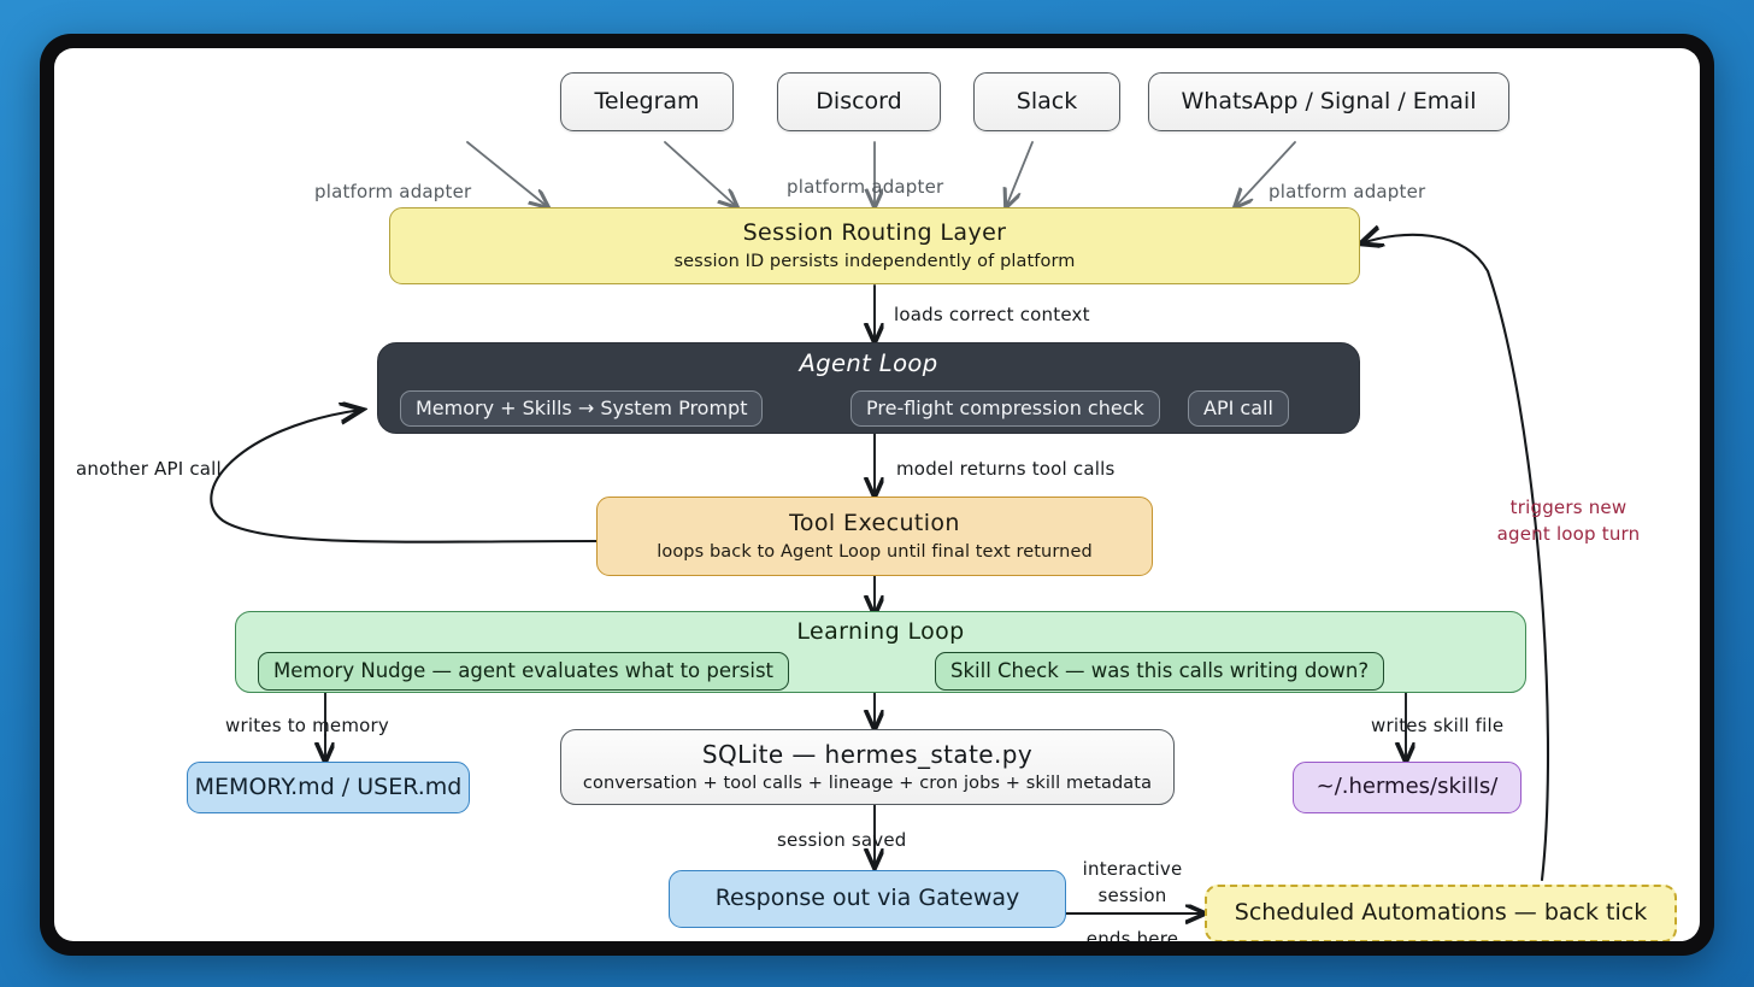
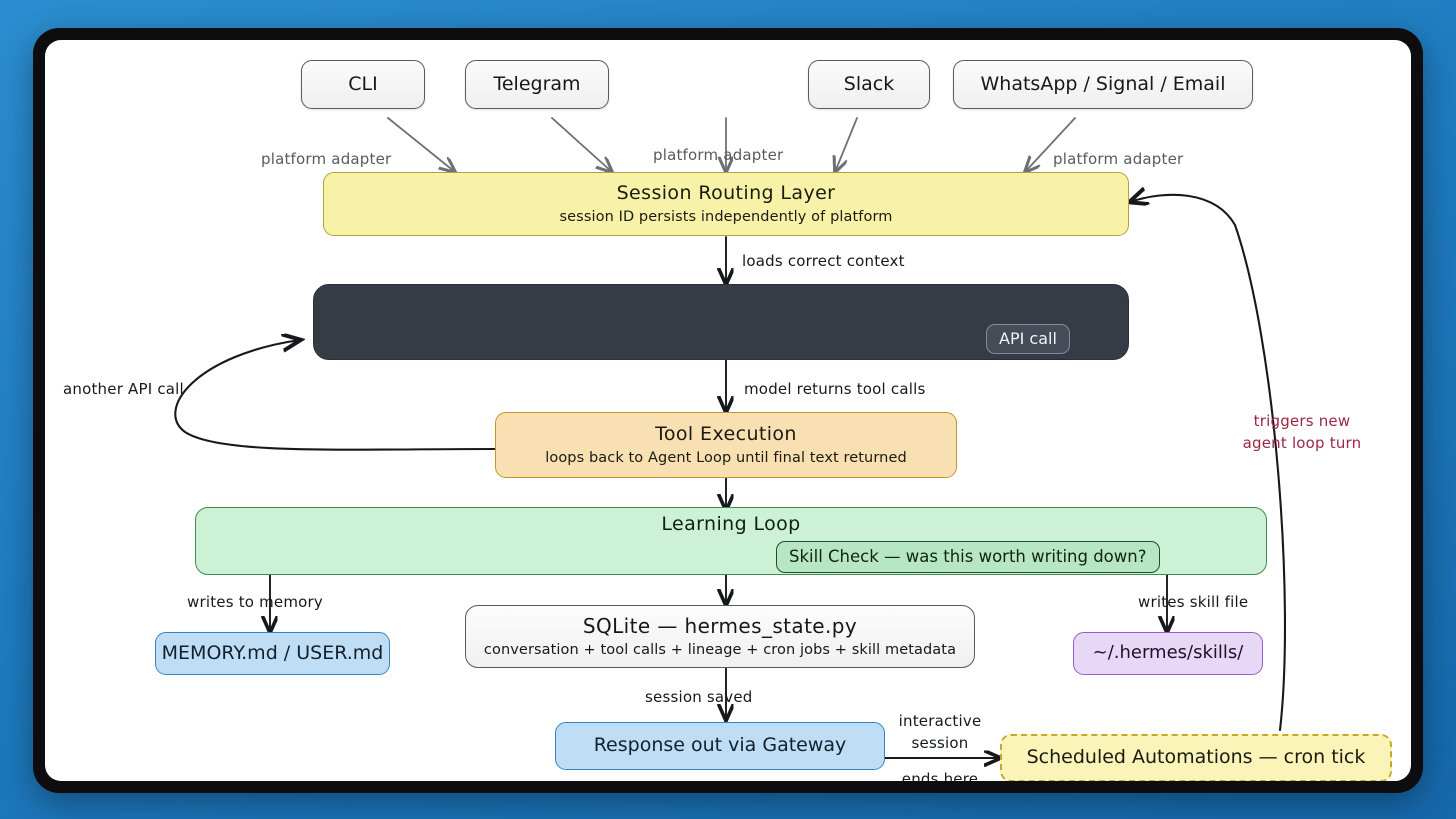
+ CLI
  Telegram
- Discord
  Slack
  WhatsApp / Signal / Email
  platform adapter
  platform adapter
  platform adapter
  Session Routing Layer
  session ID persists independently of platform
  loads correct context
- Agent Loop
- Memory + Skills → System Prompt
- Pre-flight compression check
  API call
  another API call
  model returns tool calls
  Tool Execution
  loops back to Agent Loop until final text returned
  Learning Loop
- Memory Nudge — agent evaluates what to persist
- Skill Check — was this calls writing down?
+ Skill Check — was this worth writing down?
  writes to memory
  writes skill file
  SQLite — hermes_state.py
  conversation + tool calls + lineage + cron jobs + skill metadata
  MEMORY.md / USER.md
  ~/.hermes/skills/
  session saved
  Response out via Gateway
  interactive
  session
  ends here
- Scheduled Automations — back tick
+ Scheduled Automations — cron tick
  triggers new
  agent loop turn
